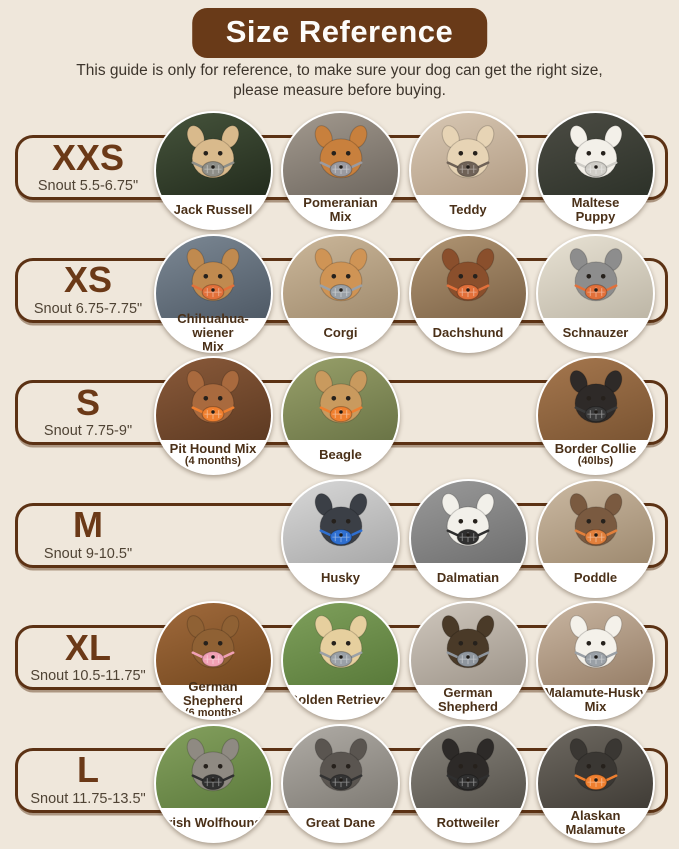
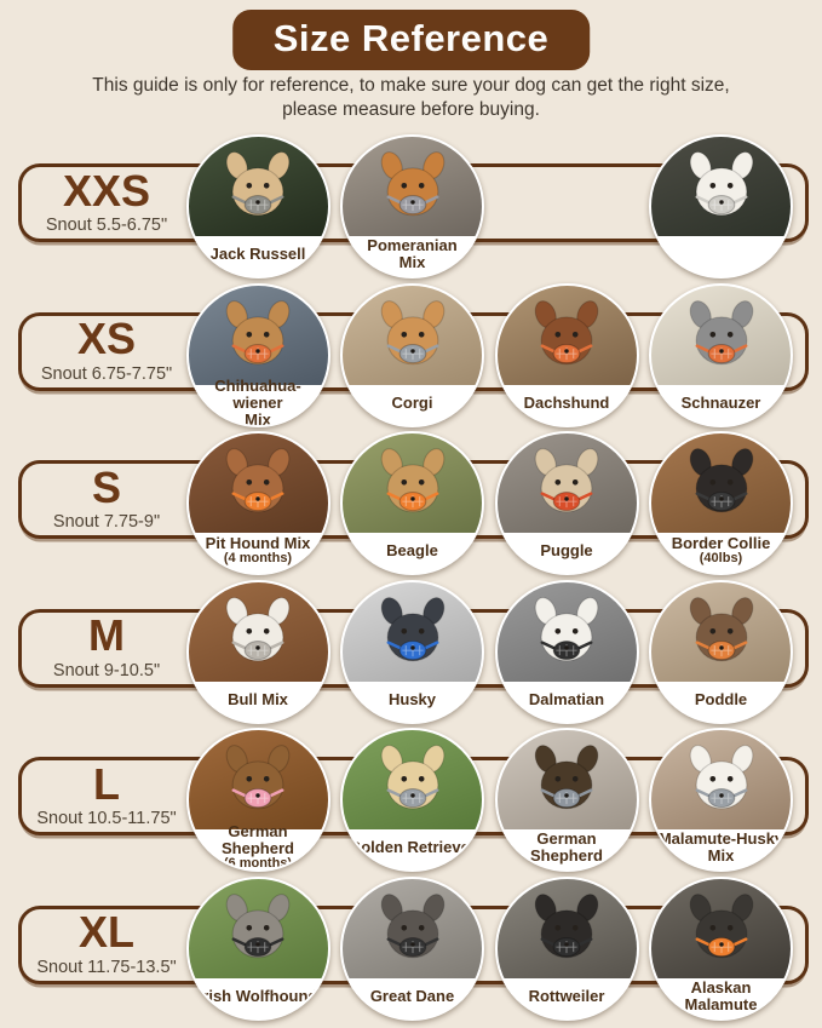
  Size Reference
  This guide is only for reference, to make sure your dog can get the right size,
  please measure before buying.
  XXS
  Snout 5.5-6.75"
  Jack Russell
  Pomeranian
  Mix
- Teddy
- Maltese
- Puppy
  XS
  Snout 6.75-7.75"
  Chihuahua-wiener
  Mix
  Corgi
  Dachshund
  Schnauzer
  S
  Snout 7.75-9"
  Pit Hound Mix
  (4 months)
  Beagle
+ Puggle
  Border Collie
  (40lbs)
  M
  Snout 9-10.5"
+ Bull Mix
  Husky
  Dalmatian
  Poddle
- XL
+ L
  Snout 10.5-11.75"
  German Shepherd
  6 months
  olden Retriev
  German Shepherd
  Malamute-Husk
  Mix
- L
+ XL
  Snout 11.75-13.5"
  ish Wolfhoun
  Great Dane
  Rottweiler
  Alaskan
  Malamute
